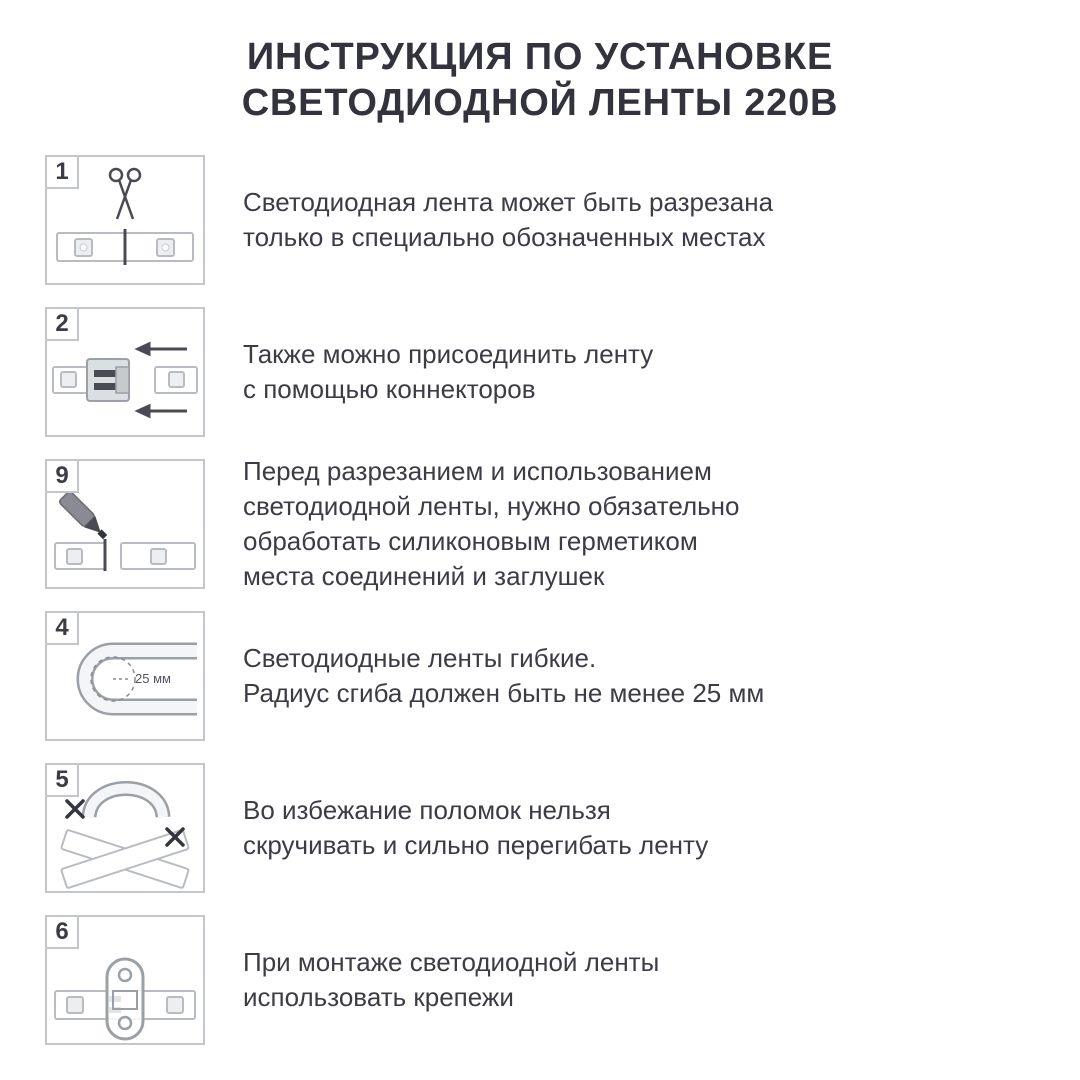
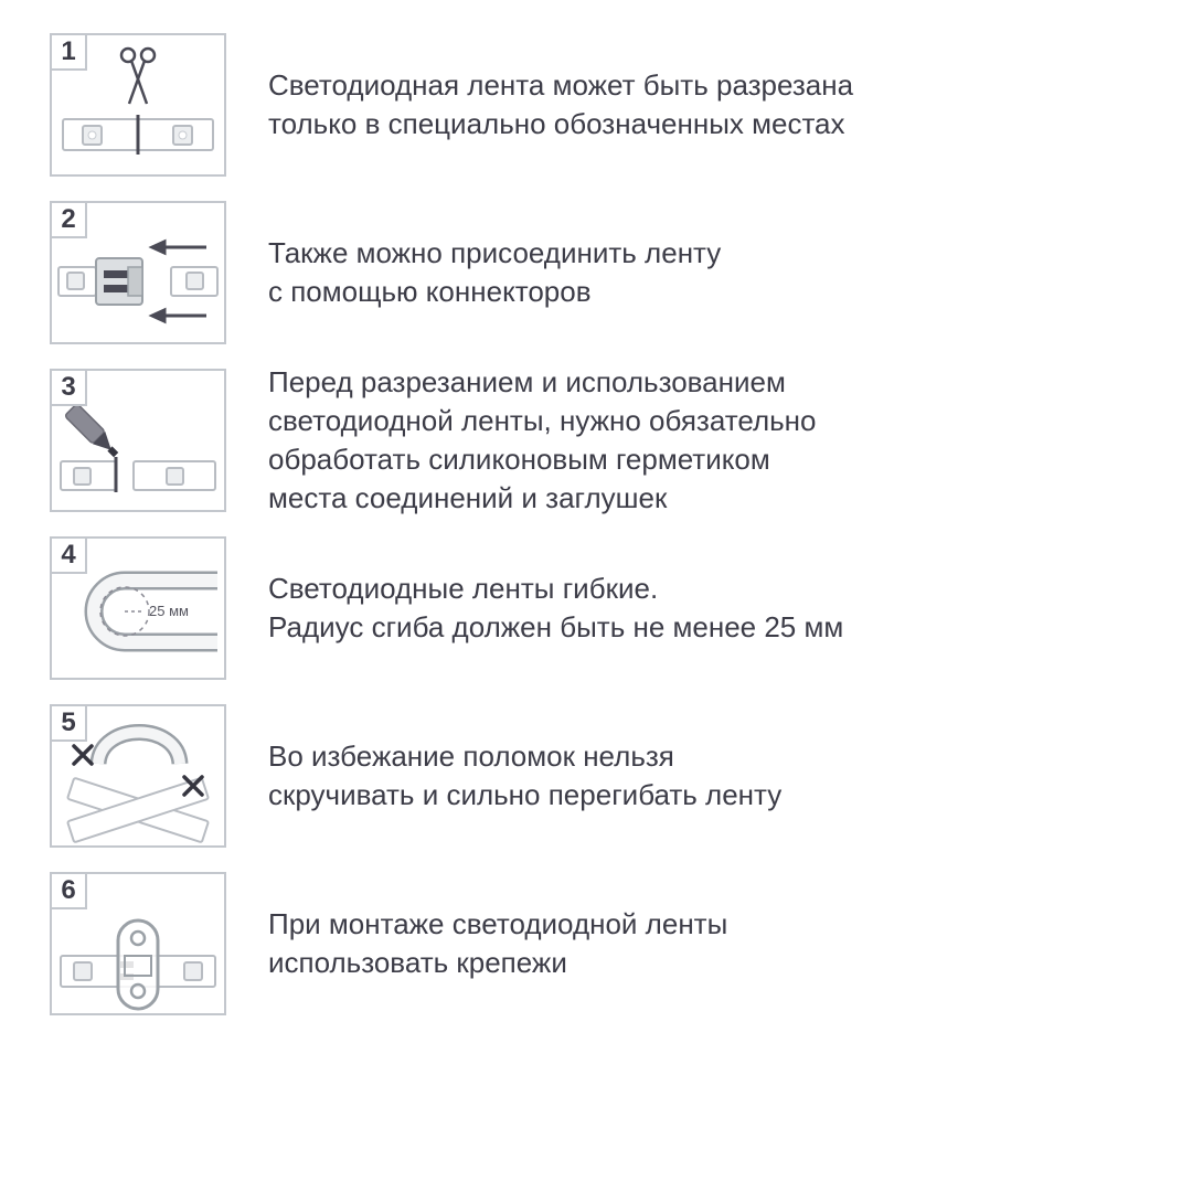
- ИНСТРУКЦИЯ ПО УСТАНОВКЕ
- СВЕТОДИОДНОЙ ЛЕНТЫ 220В
  1
  Светодиодная лента может быть разрезана
  только в специально обозначенных местах
  2
  Также можно присоединить ленту
  с помощью коннекторов
- 9
+ 3
  Перед разрезанием и использованием
  светодиодной ленты, нужно обязательно
  обработать силиконовым герметиком
  места соединений и заглушек
  4
  25 мм
  Светодиодные ленты гибкие.
  Радиус сгиба должен быть не менее 25 мм
  5
  Во избежание поломок нельзя
  скручивать и сильно перегибать ленту
  6
  При монтаже светодиодной ленты
  использовать крепежи
